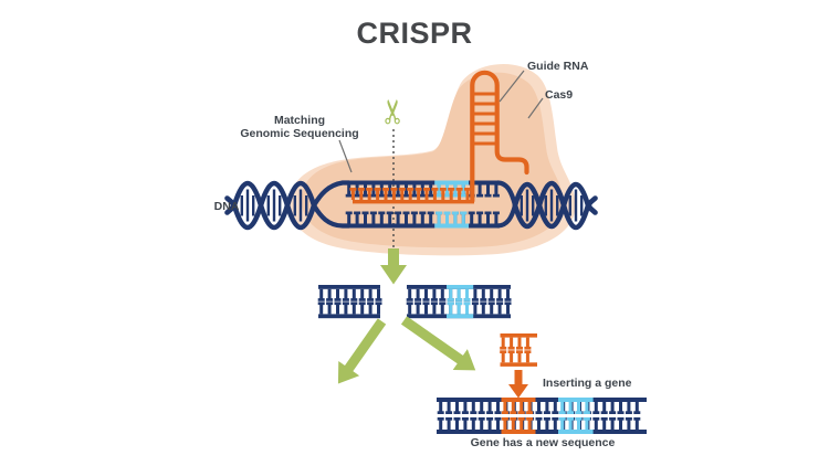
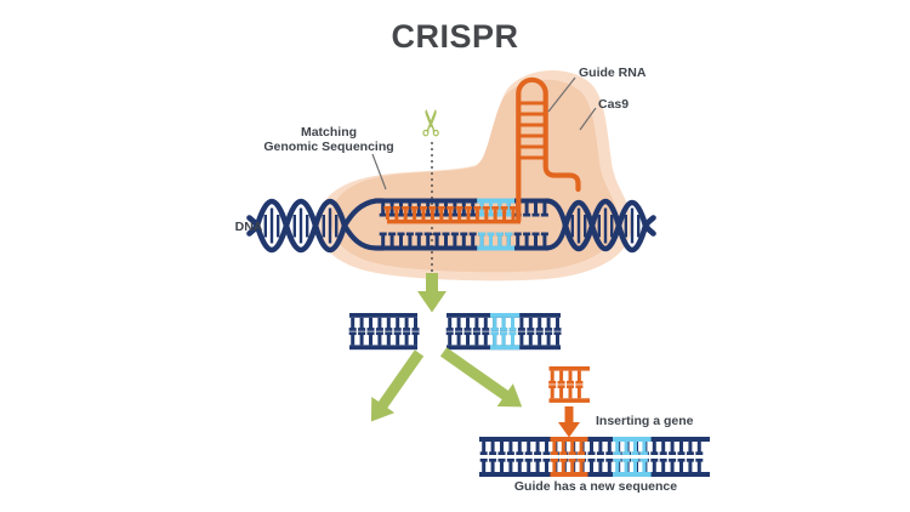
  CRISPR
  Guide RNA
  Cas9
  Matching
  Genomic Sequencing
  DNA
  Inserting a gene
- Gene has a new sequence
+ Guide has a new sequence
